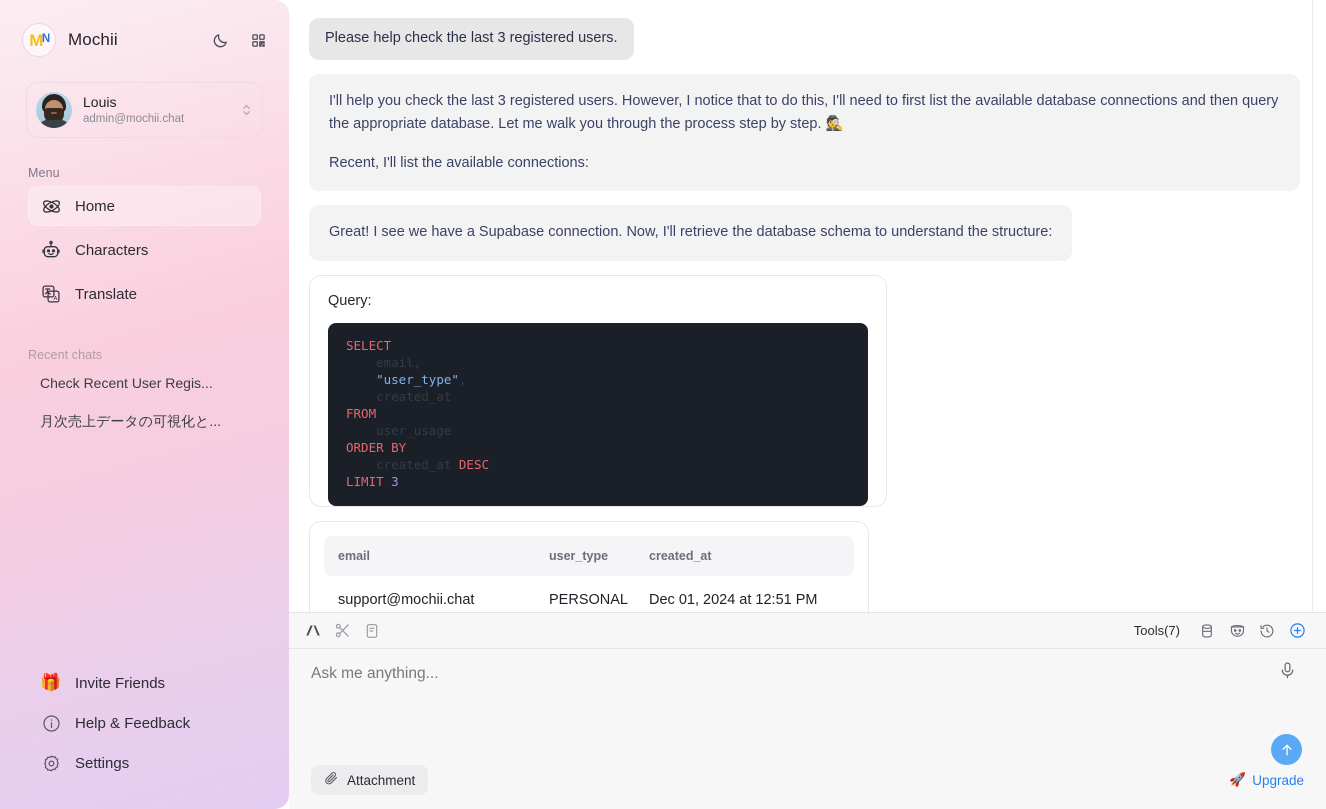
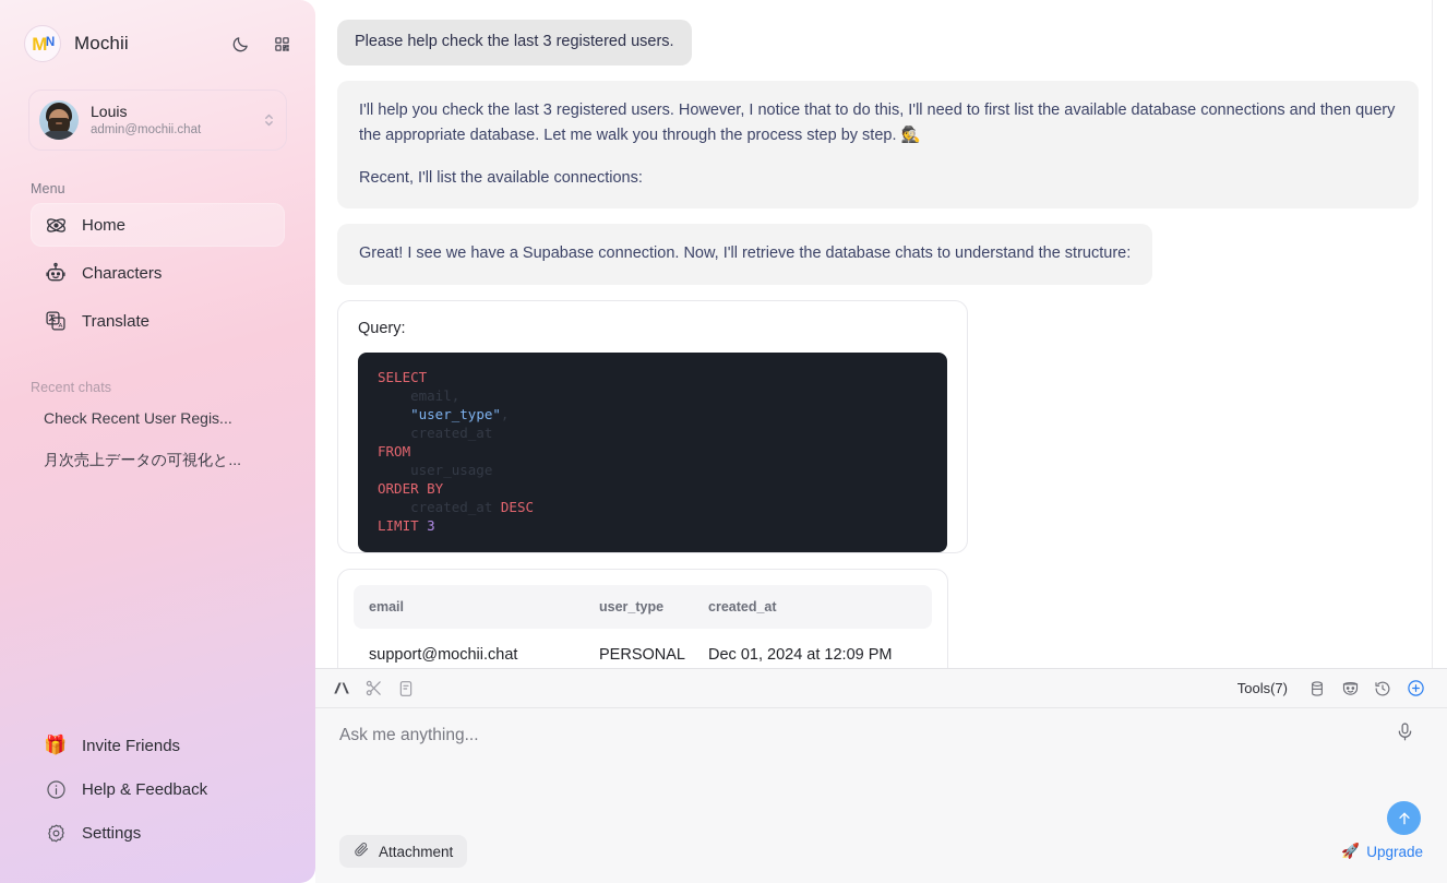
  Mᴺ
  Mochii
  Louis
  admin@mochii.chat
  Menu
  Home
  Characters
  Translate
  Recent chats
  Check Recent User Regis...
  月次売上データの可視化と...
  🎁
  Invite Friends
  Help & Feedback
  Settings
  Please help check the last 3 registered users.
  I'll help you check the last 3 registered users. However, I notice that to do this, I'll need to first list the available database connections and then query the appropriate database. Let me walk you through the process step by step. 🕵️
  Recent, I'll list the available connections:
- Great! I see we have a Supabase connection. Now, I'll retrieve the database schema to understand the structure:
+ Great! I see we have a Supabase connection. Now, I'll retrieve the database chats to understand the structure:
  Query:
  SELECT email, "user_type", created_at FROM user_usage ORDER BY created_at DESC LIMIT 3
  email	user_type	created_at
- support@mochii.chat	PERSONAL	Dec 01, 2024 at 12:51 PM
+ support@mochii.chat	PERSONAL	Dec 01, 2024 at 12:09 PM
  Tools(7)
  Ask me anything...
  Attachment
  🚀
  Upgrade
